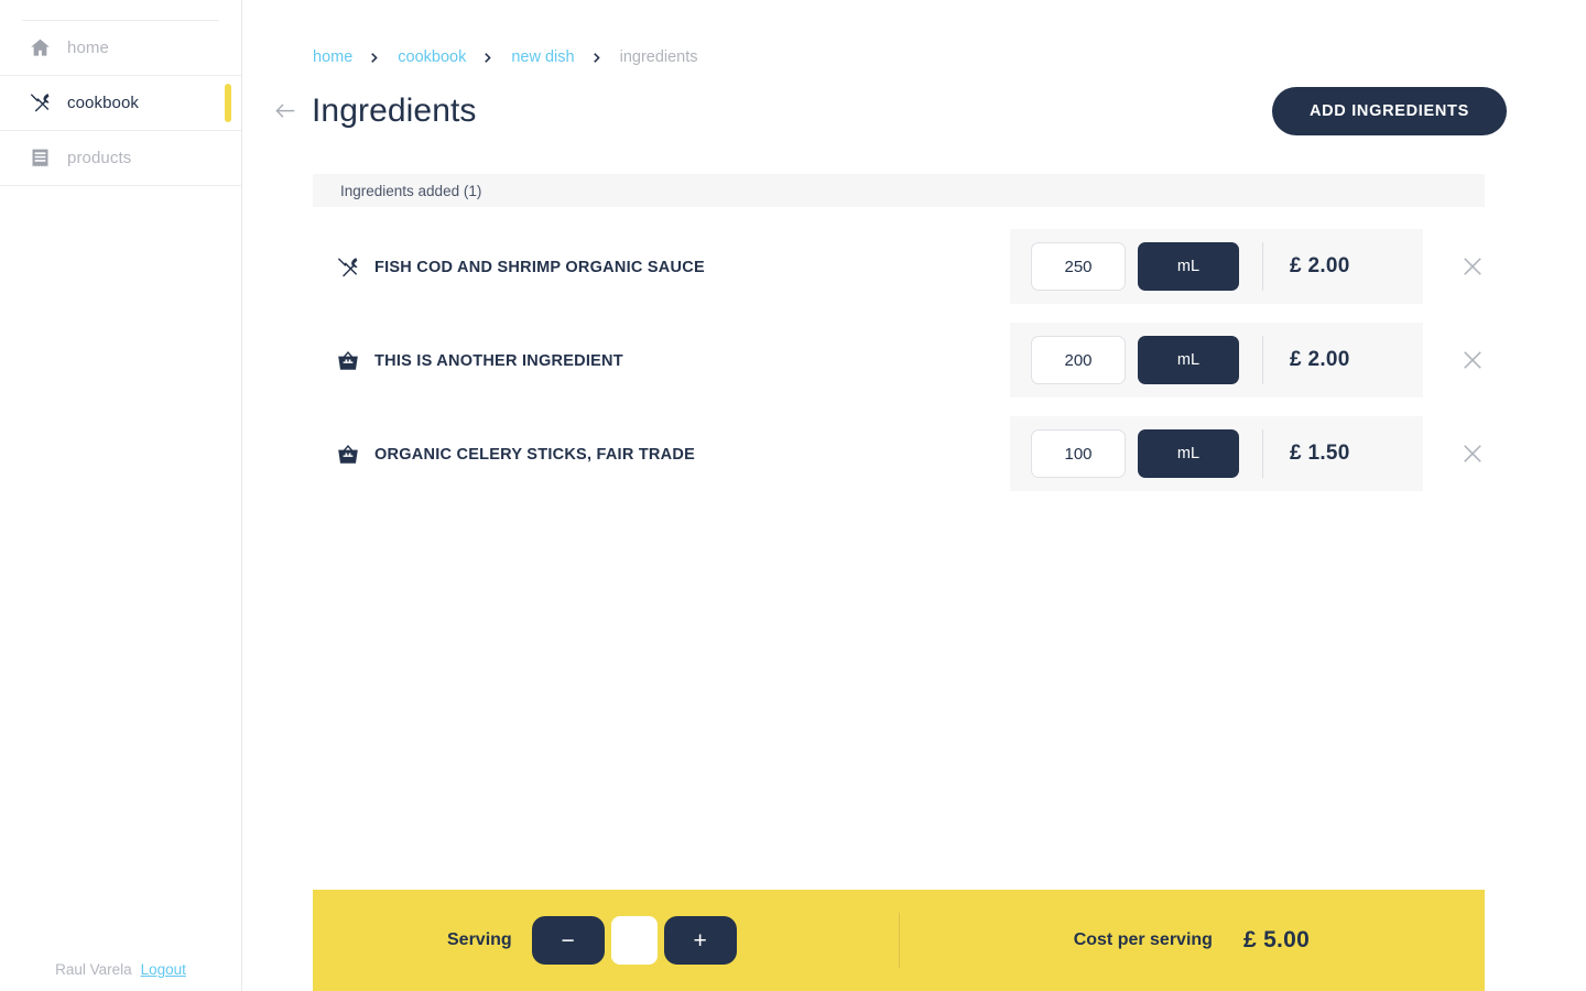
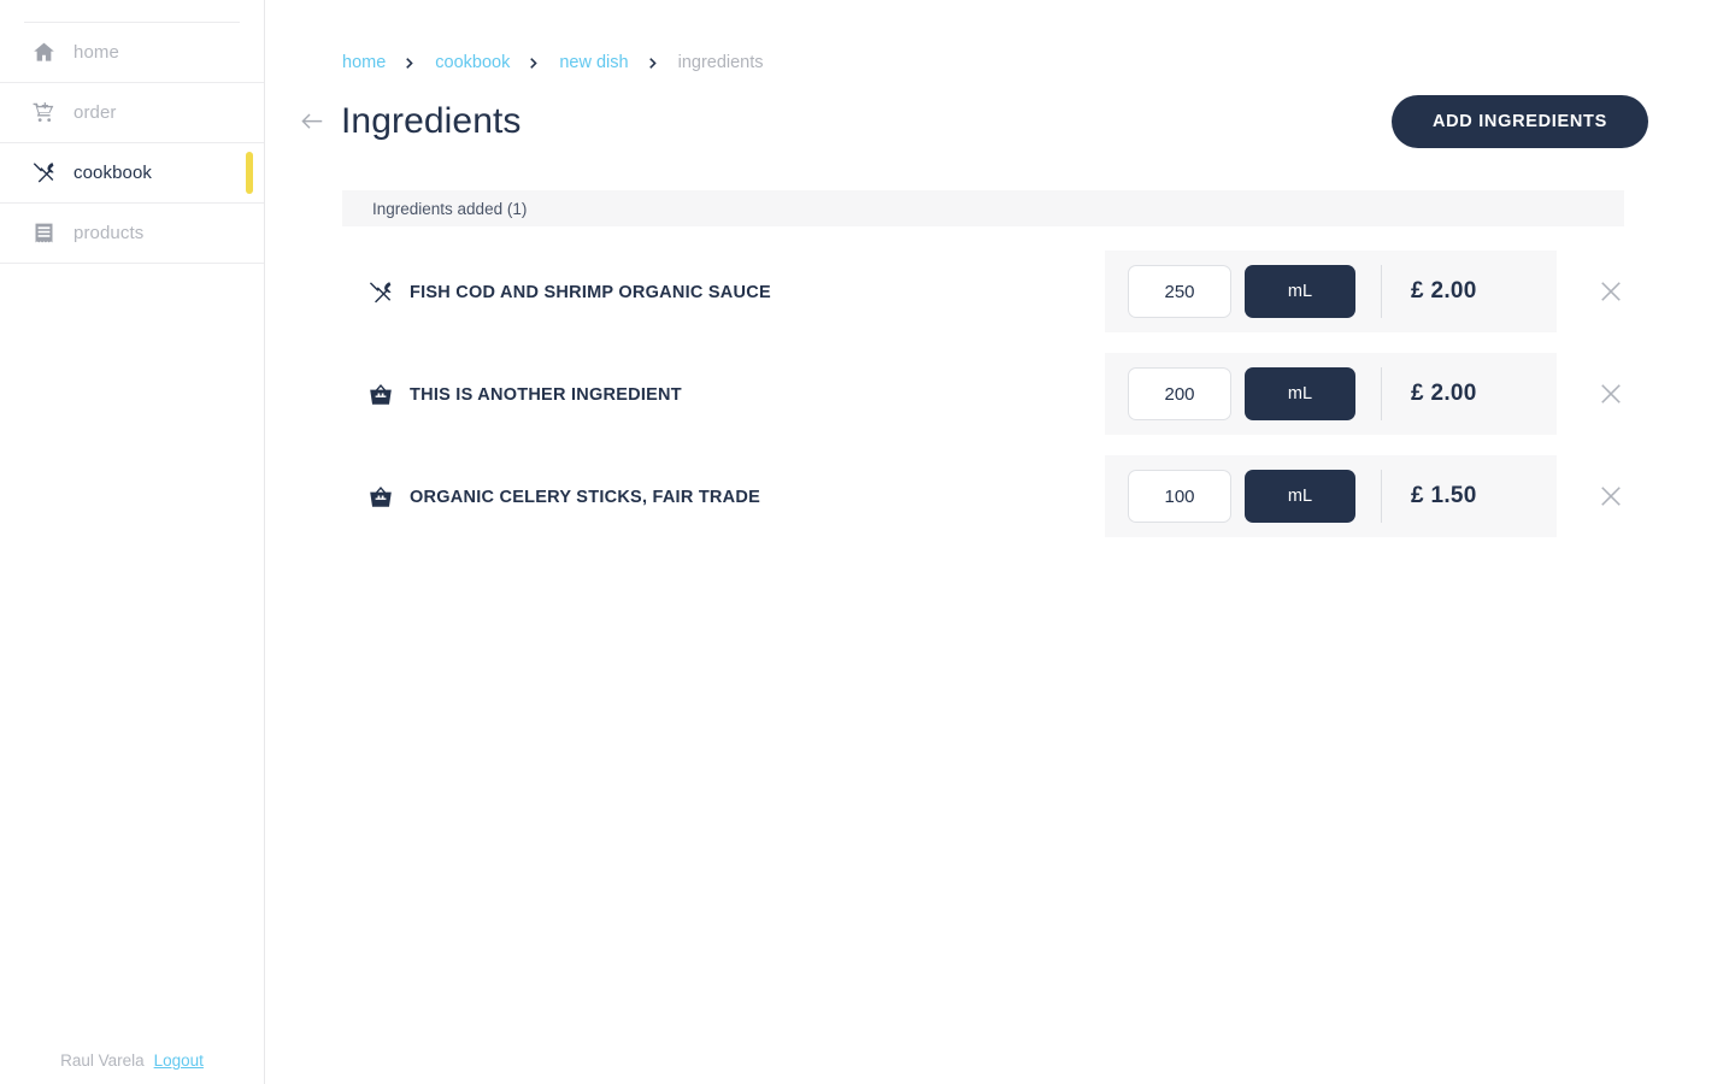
  home
+ order
  cookbook
  products
  Raul Varela
  Logout
  home
  cookbook
  new dish
  ingredients
  Ingredients
  ADD INGREDIENTS
  Ingredients added (1)
  FISH COD AND SHRIMP ORGANIC SAUCE
  250
  mL
  £ 2.00
  THIS IS ANOTHER INGREDIENT
  200
  mL
  £ 2.00
  ORGANIC CELERY STICKS, FAIR TRADE
  100
  mL
  £ 1.50
- Serving
- −
- +
- Cost per serving
- £ 5.00
